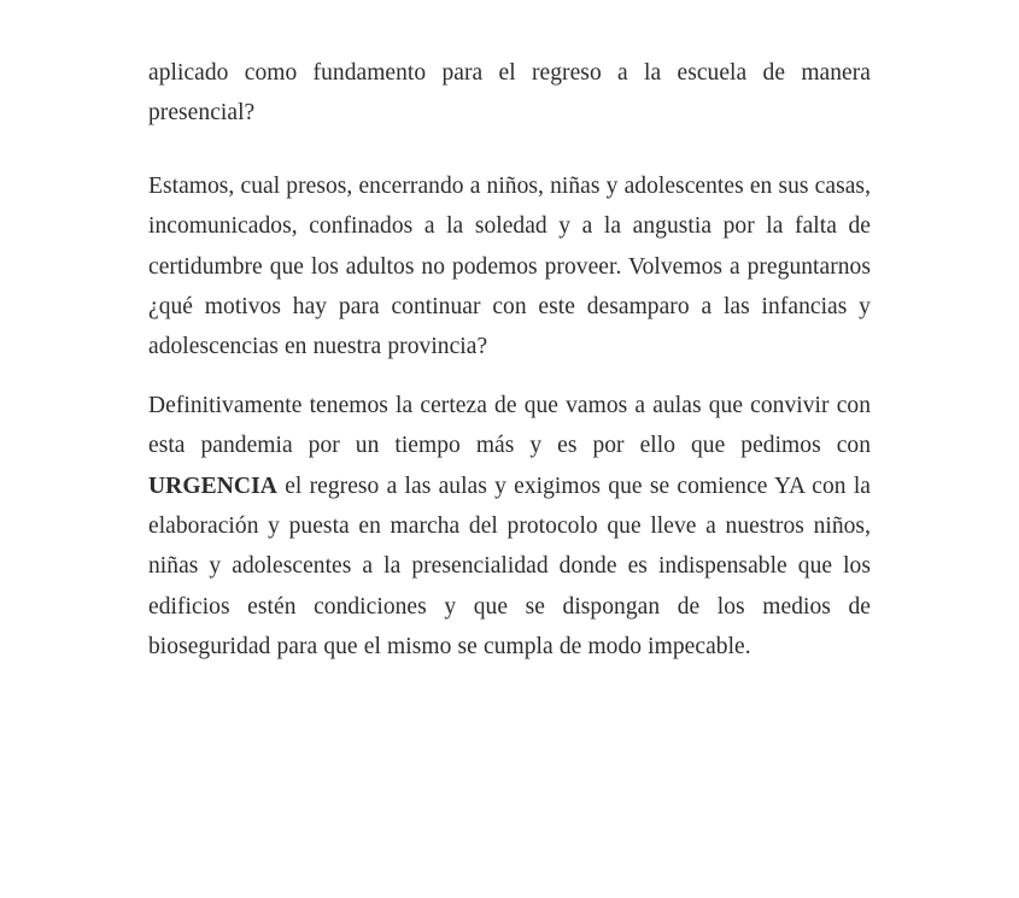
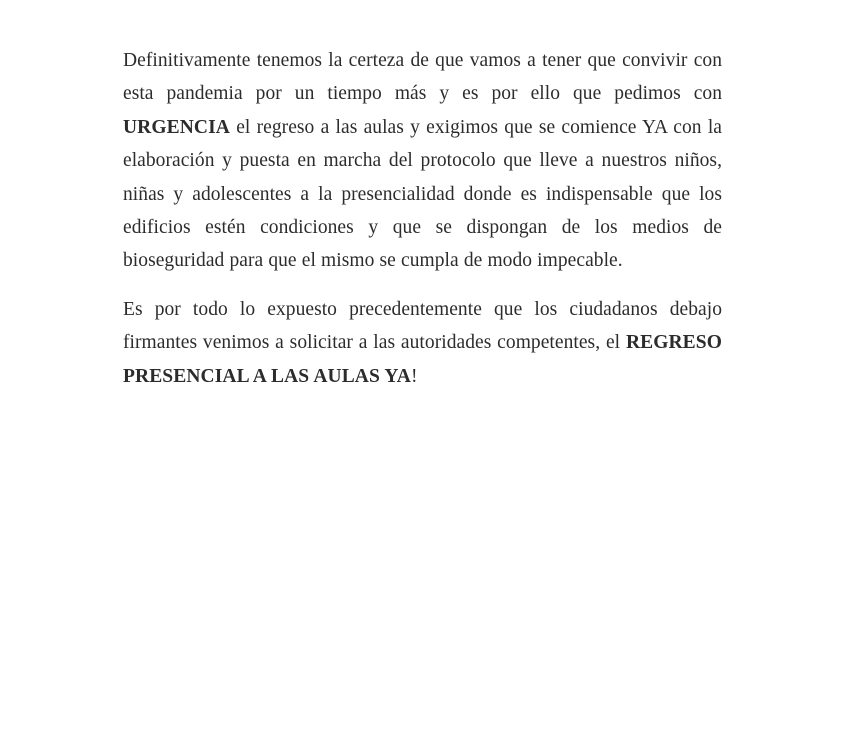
- aplicado como fundamento para el regreso a la escuela de manera presencial?
- Estamos, cual presos, encerrando a niños, niñas y adolescentes en sus casas, incomunicados, confinados a la soledad y a la angustia por la falta de certidumbre que los adultos no podemos proveer. Volvemos a preguntarnos ¿qué motivos hay para continuar con este desamparo a las infancias y adolescencias en nuestra provincia?
- Definitivamente tenemos la certeza de que vamos a aulas que convivir con esta pandemia por un tiempo más y es por ello que pedimos con URGENCIA el regreso a las aulas y exigimos que se comience YA con la elaboración y puesta en marcha del protocolo que lleve a nuestros niños, niñas y adolescentes a la presencialidad donde es indispensable que los edificios estén condiciones y que se dispongan de los medios de bioseguridad para que el mismo se cumpla de modo impecable.
+ Definitivamente tenemos la certeza de que vamos a tener que convivir con esta pandemia por un tiempo más y es por ello que pedimos con URGENCIA el regreso a las aulas y exigimos que se comience YA con la elaboración y puesta en marcha del protocolo que lleve a nuestros niños, niñas y adolescentes a la presencialidad donde es indispensable que los edificios estén condiciones y que se dispongan de los medios de bioseguridad para que el mismo se cumpla de modo impecable.
+ Es por todo lo expuesto precedentemente que los ciudadanos debajo firmantes venimos a solicitar a las autoridades competentes, el REGRESO PRESENCIAL A LAS AULAS YA!
